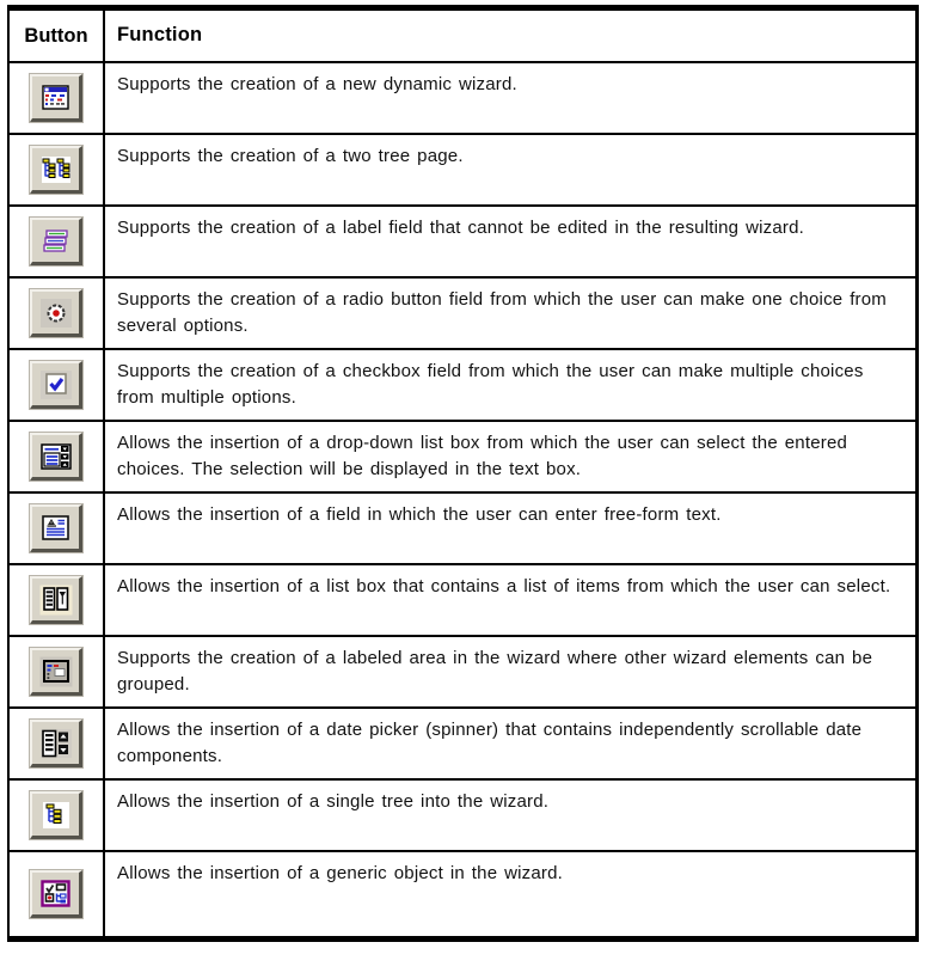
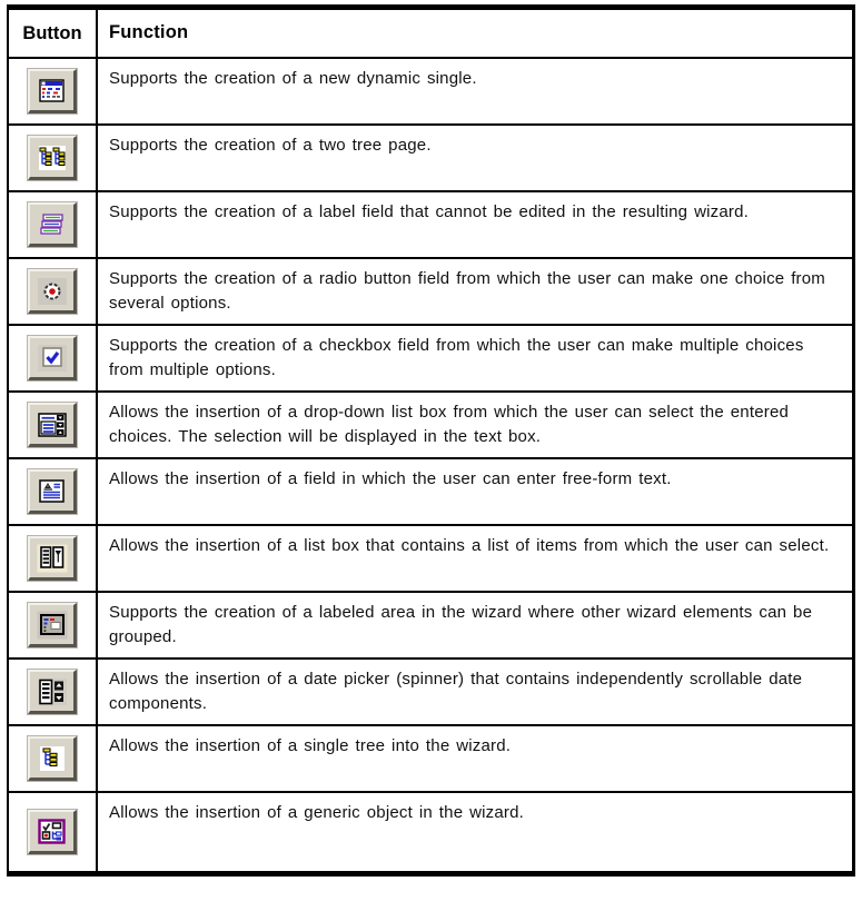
  Button
  Function
- Supports the creation of a new dynamic wizard.
+ Supports the creation of a new dynamic single.
  Supports the creation of a two tree page.
  Supports the creation of a label field that cannot be edited in the resulting wizard.
  Supports the creation of a radio button field from which the user can make one choice from several options.
  Supports the creation of a checkbox field from which the user can make multiple choices from multiple options.
  Allows the insertion of a drop-down list box from which the user can select the entered choices. The selection will be displayed in the text box.
  Allows the insertion of a field in which the user can enter free-form text.
  Allows the insertion of a list box that contains a list of items from which the user can select.
  Supports the creation of a labeled area in the wizard where other wizard elements can be grouped.
  Allows the insertion of a date picker (spinner) that contains independently scrollable date components.
  Allows the insertion of a single tree into the wizard.
  Allows the insertion of a generic object in the wizard.
